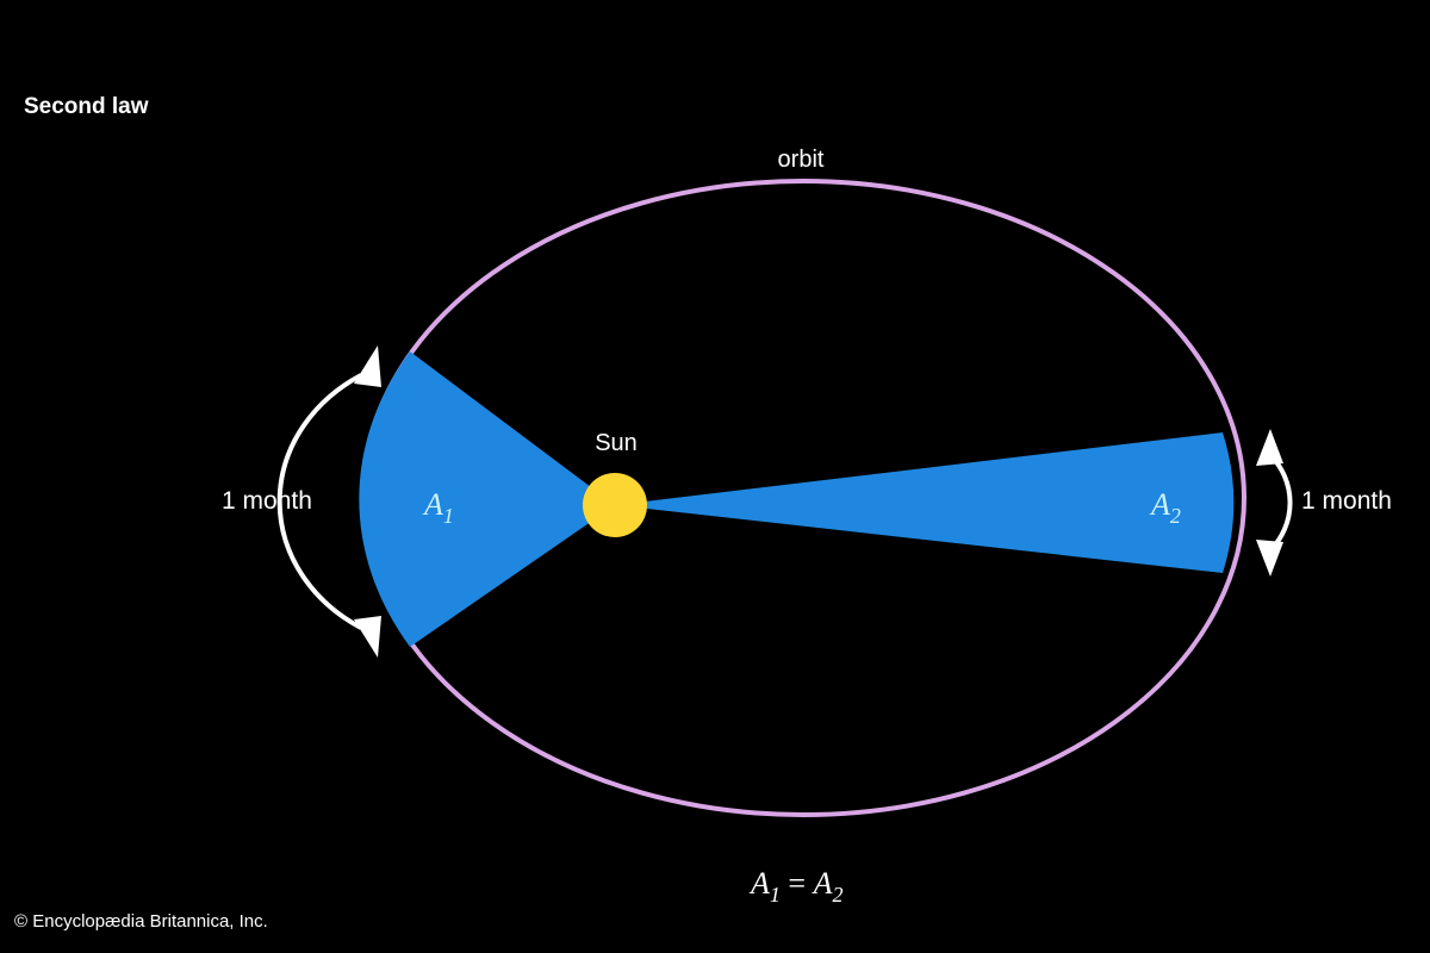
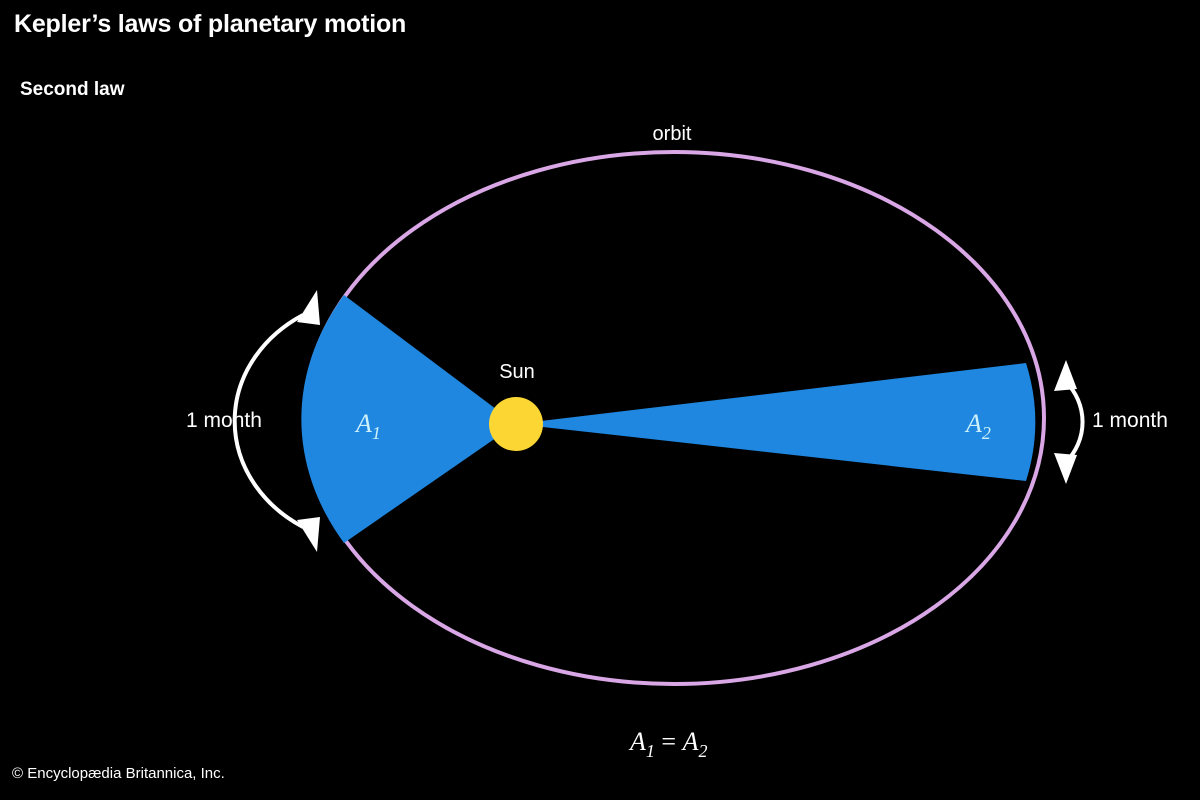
+ Kepler’s laws of planetary motion
  Second law
  © Encyclopædia Britannica, Inc.
  orbit
  Sun
  A1
  A2
  1 month
  1 month
  A1 = A2
